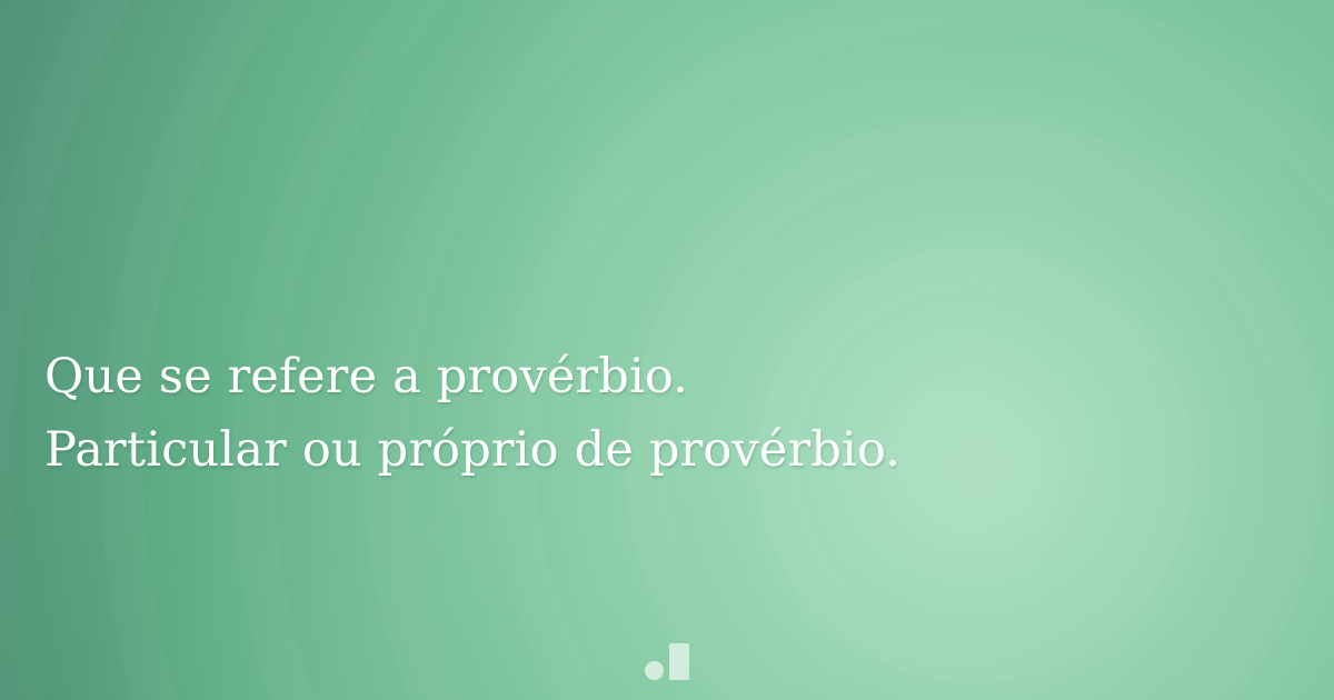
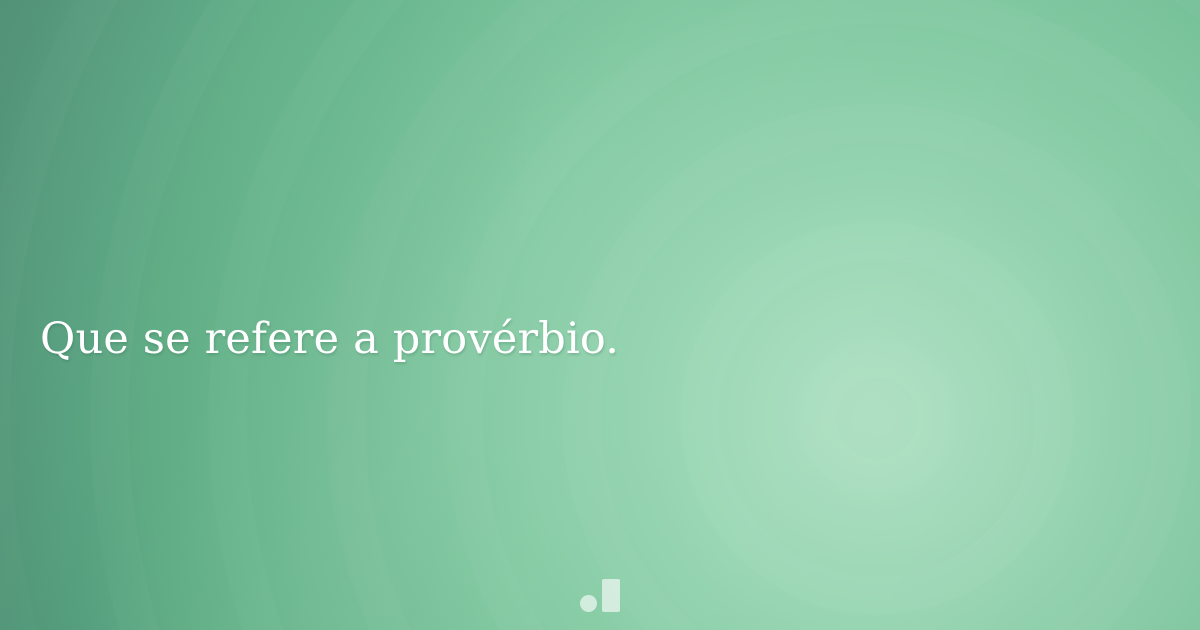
  Que se refere a provérbio.
- Particular ou próprio de provérbio.
